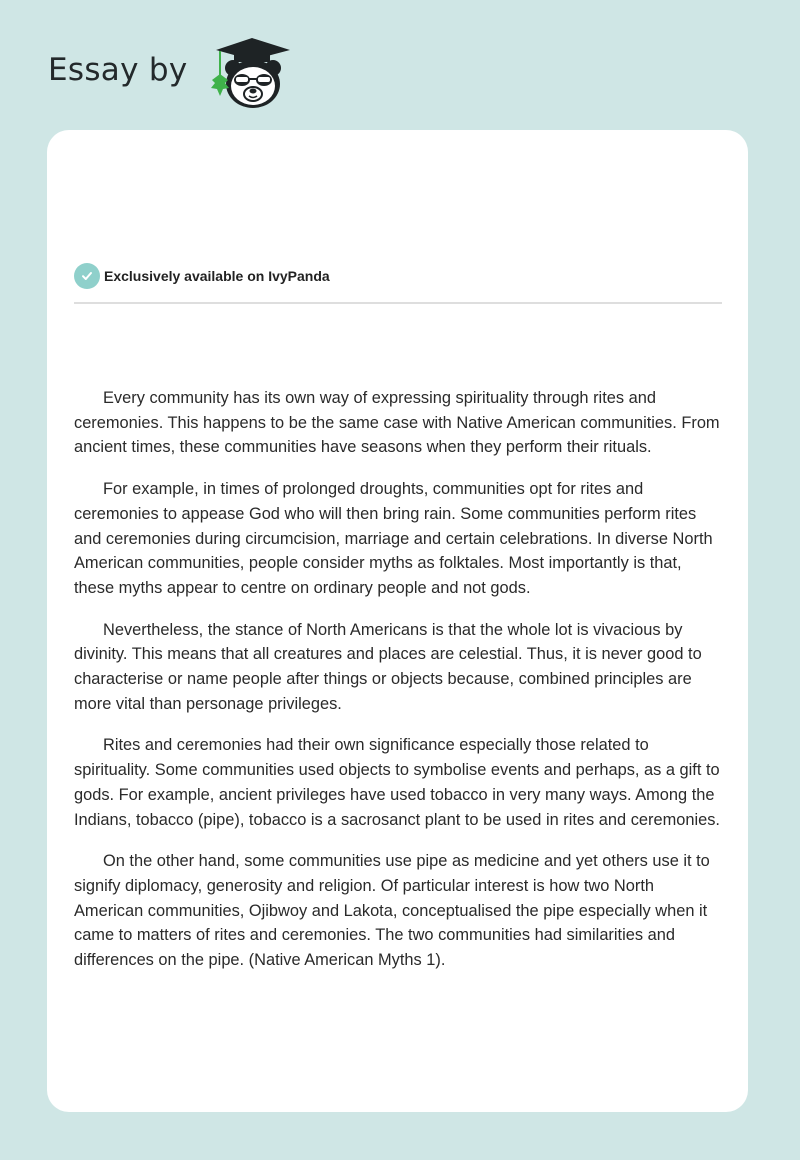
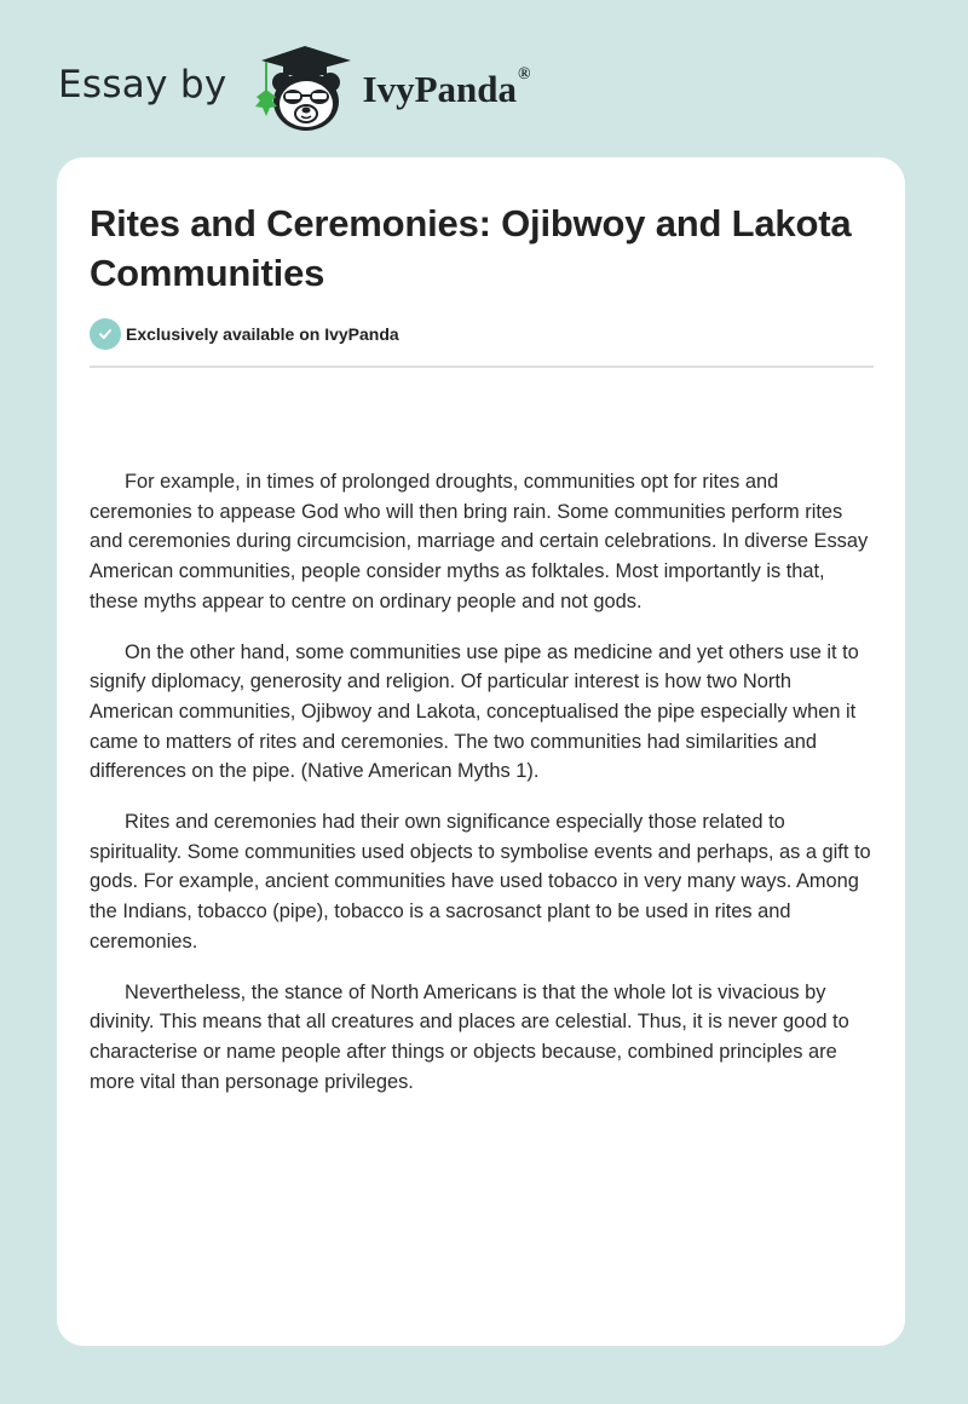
  Essay by
+ IvyPanda®
+ Rites and Ceremonies: Ojibwoy and Lakota Communities
  Exclusively available on IvyPanda
- Every community has its own way of expressing spirituality through rites and ceremonies. This happens to be the same case with Native American communities. From ancient times, these communities have seasons when they perform their rituals.
- For example, in times of prolonged droughts, communities opt for rites and ceremonies to appease God who will then bring rain. Some communities perform rites and ceremonies during circumcision, marriage and certain celebrations. In diverse North American communities, people consider myths as folktales. Most importantly is that, these myths appear to centre on ordinary people and not gods.
+ For example, in times of prolonged droughts, communities opt for rites and ceremonies to appease God who will then bring rain. Some communities perform rites and ceremonies during circumcision, marriage and certain celebrations. In diverse Essay American communities, people consider myths as folktales. Most importantly is that, these myths appear to centre on ordinary people and not gods.
- Nevertheless, the stance of North Americans is that the whole lot is vivacious by divinity. This means that all creatures and places are celestial. Thus, it is never good to characterise or name people after things or objects because, combined principles are more vital than personage privileges.
+ On the other hand, some communities use pipe as medicine and yet others use it to signify diplomacy, generosity and religion. Of particular interest is how two North American communities, Ojibwoy and Lakota, conceptualised the pipe especially when it came to matters of rites and ceremonies. The two communities had similarities and differences on the pipe. (Native American Myths 1).
- Rites and ceremonies had their own significance especially those related to spirituality. Some communities used objects to symbolise events and perhaps, as a gift to gods. For example, ancient privileges have used tobacco in very many ways. Among the Indians, tobacco (pipe), tobacco is a sacrosanct plant to be used in rites and ceremonies.
+ Rites and ceremonies had their own significance especially those related to spirituality. Some communities used objects to symbolise events and perhaps, as a gift to gods. For example, ancient communities have used tobacco in very many ways. Among the Indians, tobacco (pipe), tobacco is a sacrosanct plant to be used in rites and ceremonies.
- On the other hand, some communities use pipe as medicine and yet others use it to signify diplomacy, generosity and religion. Of particular interest is how two North American communities, Ojibwoy and Lakota, conceptualised the pipe especially when it came to matters of rites and ceremonies. The two communities had similarities and differences on the pipe. (Native American Myths 1).
+ Nevertheless, the stance of North Americans is that the whole lot is vivacious by divinity. This means that all creatures and places are celestial. Thus, it is never good to characterise or name people after things or objects because, combined principles are more vital than personage privileges.
